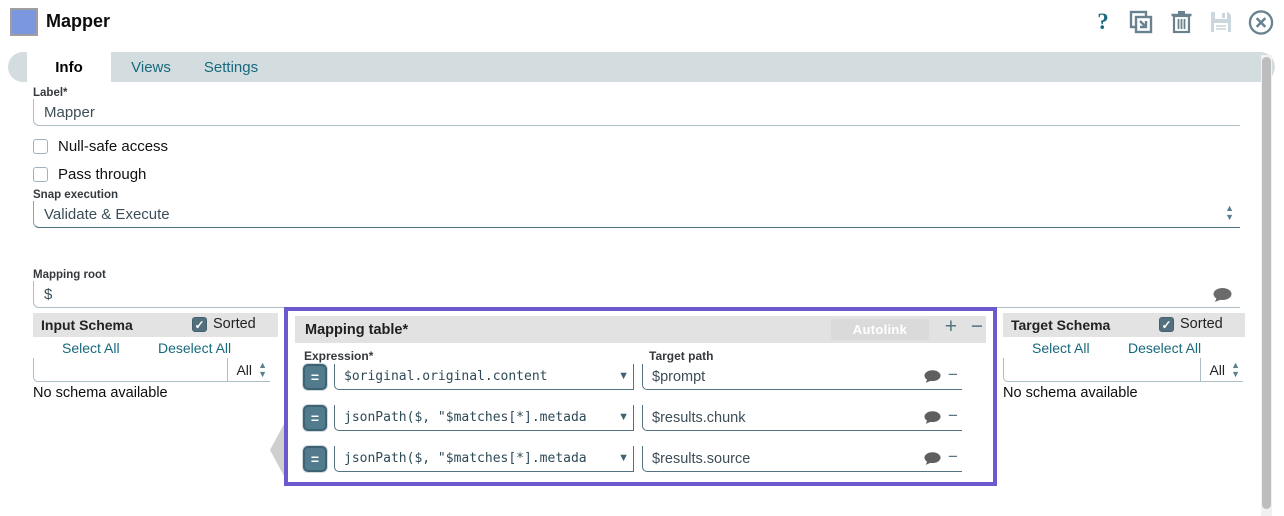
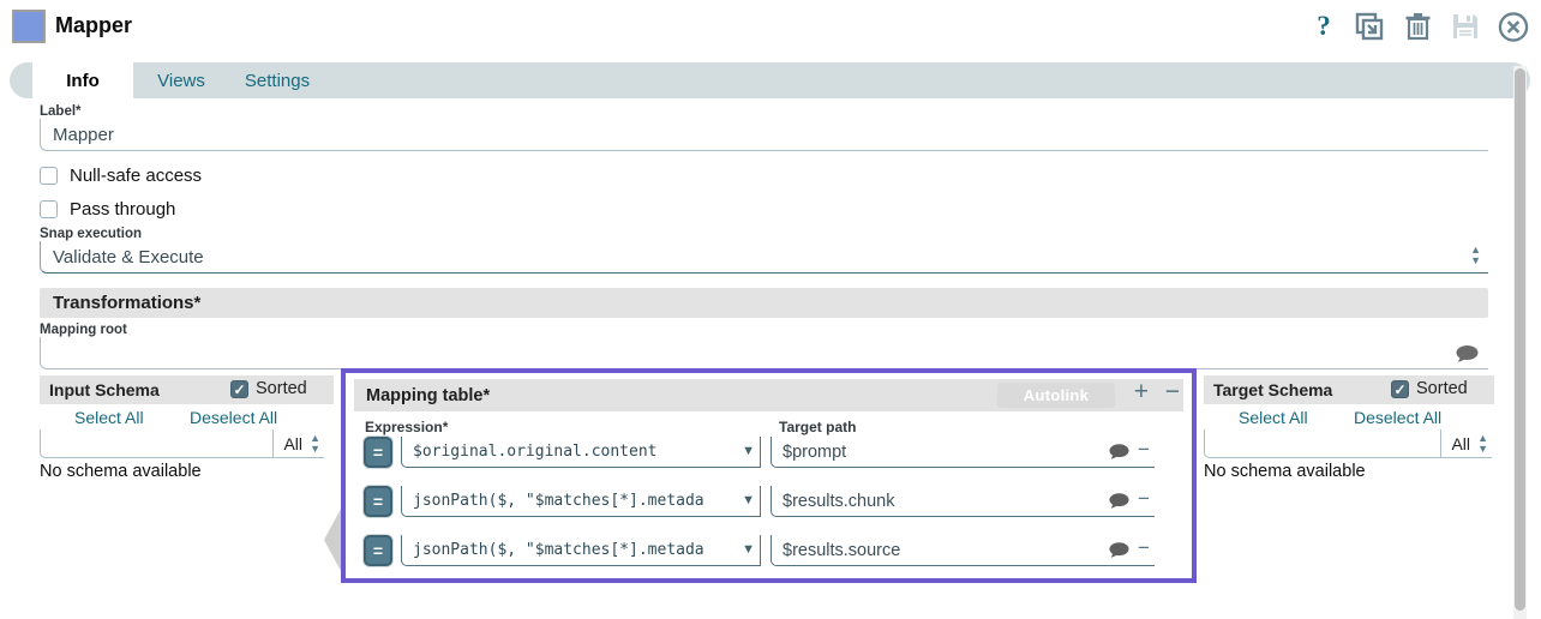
  Mapper
  ?
  Info
  Views
  Settings
  Label*
  Mapper
  Null-safe access
  Pass through
  Snap execution
  Validate & Execute
  ▲
  ▼
+ Transformations*
  Mapping root
- $
  Input Schema
  ✓
  Sorted
  Select All
  Deselect All
  All
  ▲
  ▼
  No schema available
  Mapping table*
  Autolink
  +
  −
  Expression*
  Target path
  =
  $original.original.content
  ▼
  $prompt
  −
  =
  jsonPath($, "$matches[*].metada
  ▼
  $results.chunk
  −
  =
  jsonPath($, "$matches[*].metada
  ▼
  $results.source
  −
  Target Schema
  ✓
  Sorted
  Select All
  Deselect All
  All
  ▲
  ▼
  No schema available
